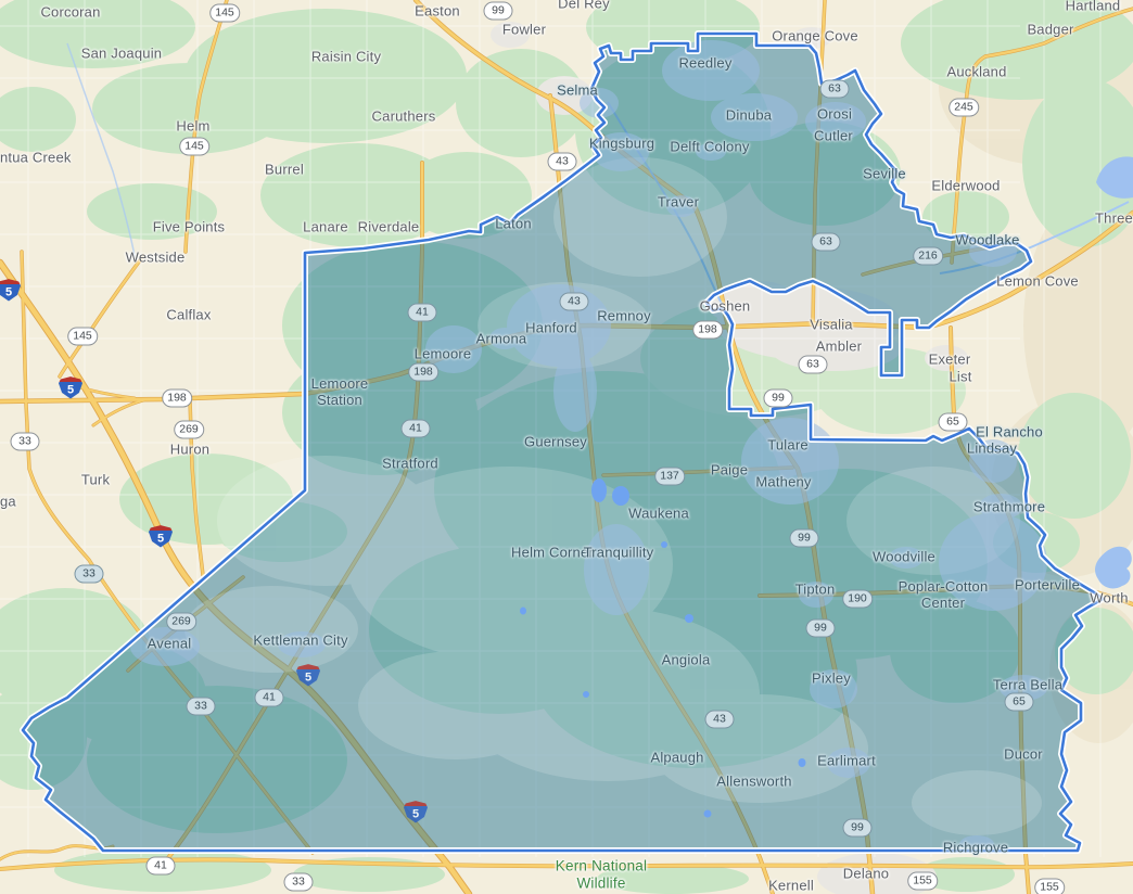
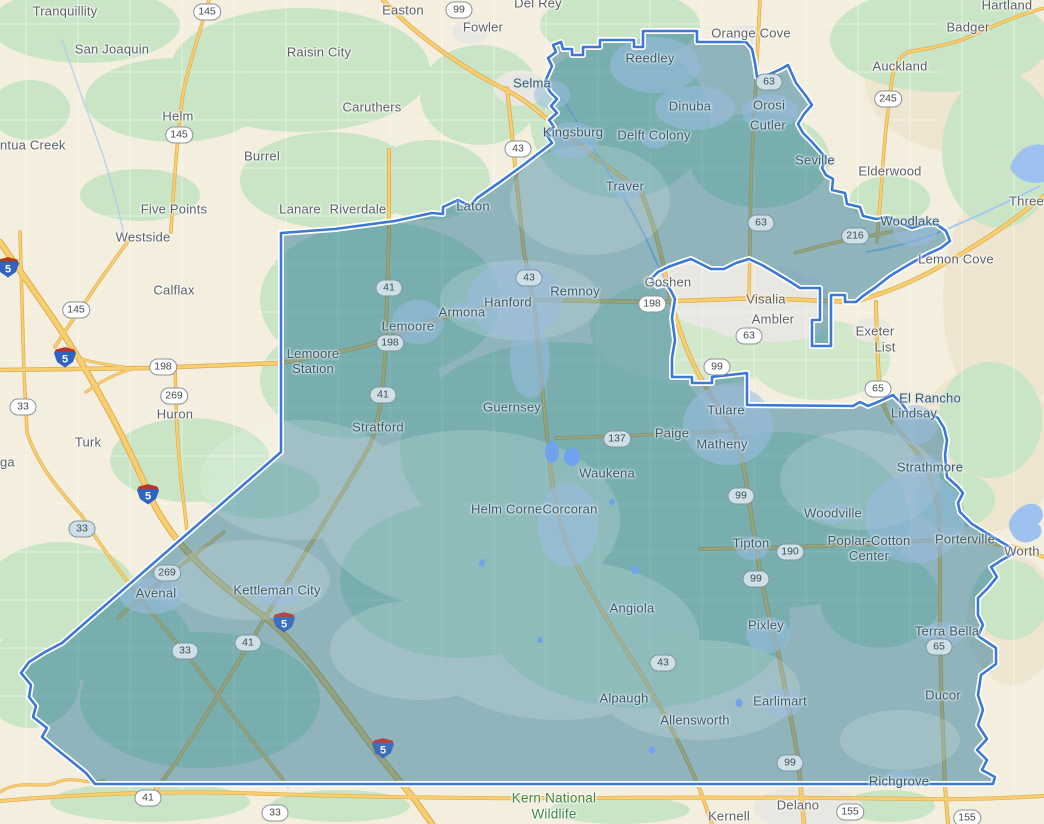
- Corcoran
+ Tranquillity
  San Joaquin
  Raisin City
  Easton
  Fowler
  Del Rey
  Caruthers
  Helm
  ntua Creek
  Burrel
  Five Points
  Lanare
  Riverdale
  Westside
  Calflax
  Huron
  Turk
  ga
  Orange Cove
  Hartland
  Badger
  Auckland
  Elderwood
  Lemon Cove
  Three
  Goshen
  Visalia
  Ambler
  Exeter
  List
  Worth
  Delano
  Kernell
  Kern National
  Wildlife
  Reedley
  Selma
  Kingsburg
  Dinuba
  Orosi
  Cutler
  Delft Colony
  Traver
  Laton
  Seville
  Woodlake
  Hanford
  Armona
  Remnoy
  Lemoore
  Lemoore
  Station
  Stratford
  Guernsey
  Tulare
  Paige
  Matheny
  El Rancho
  Lindsay
  Strathmore
  Waukena
  Helm Corner
- Tranquillity
+ Corcoran
  Woodville
  Tipton
  Poplar-Cotton
  Center
  Porterville
  Pixley
  Terra Bella
  Ducor
  Angiola
  Alpaugh
  Allensworth
  Earlimart
  Avenal
  Kettleman City
  Richgrove
  145
  99
  145
  43
  63
  245
  63
  216
  145
  198
  269
  33
  41
  198
  41
  43
  198
  63
  99
  65
  137
  99
  190
  99
  65
  269
  33
  33
  41
  43
  99
  41
  33
  155
  155
  5
  5
  5
  5
  5
